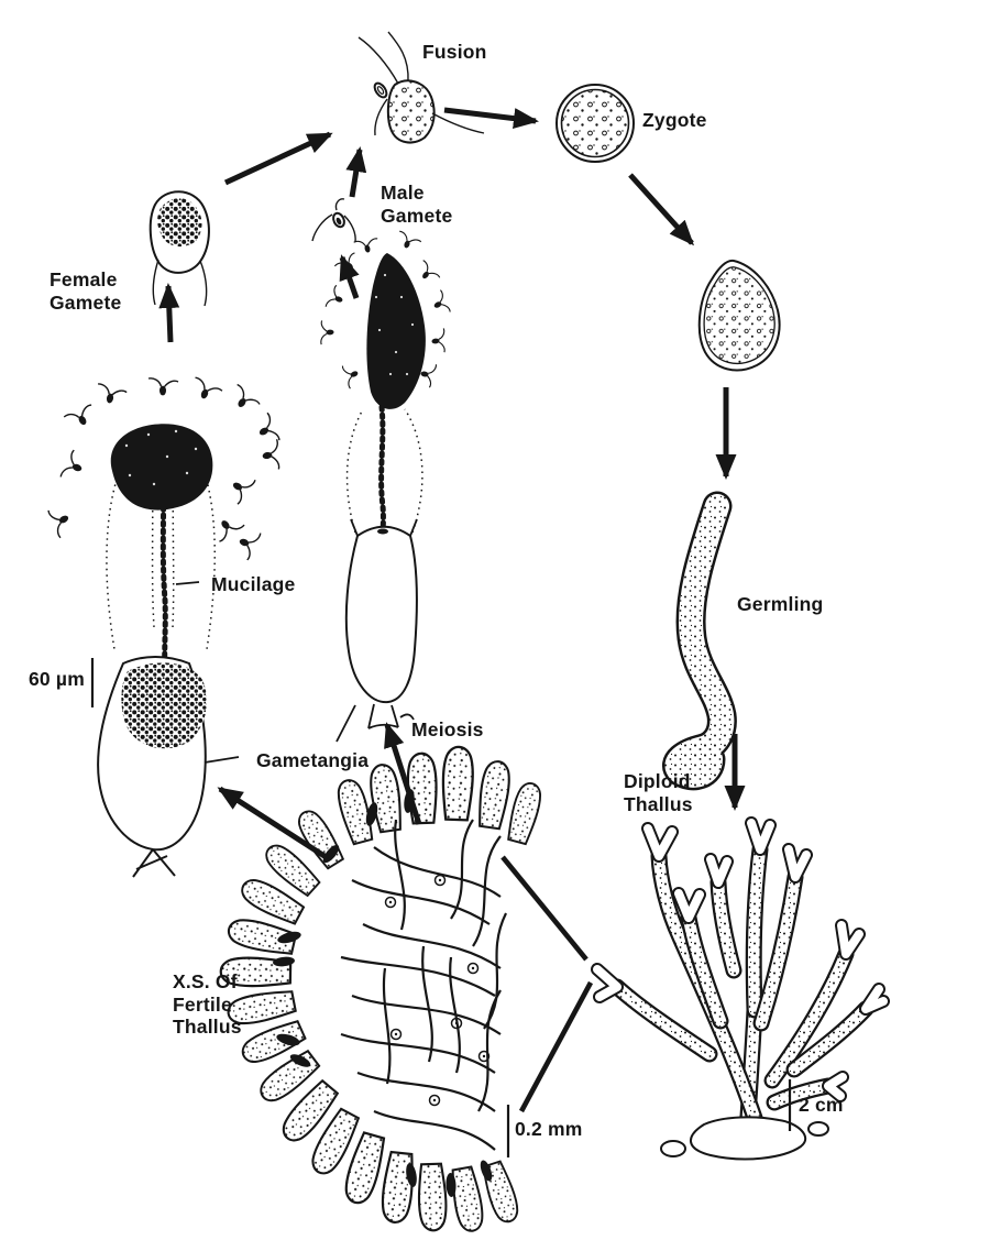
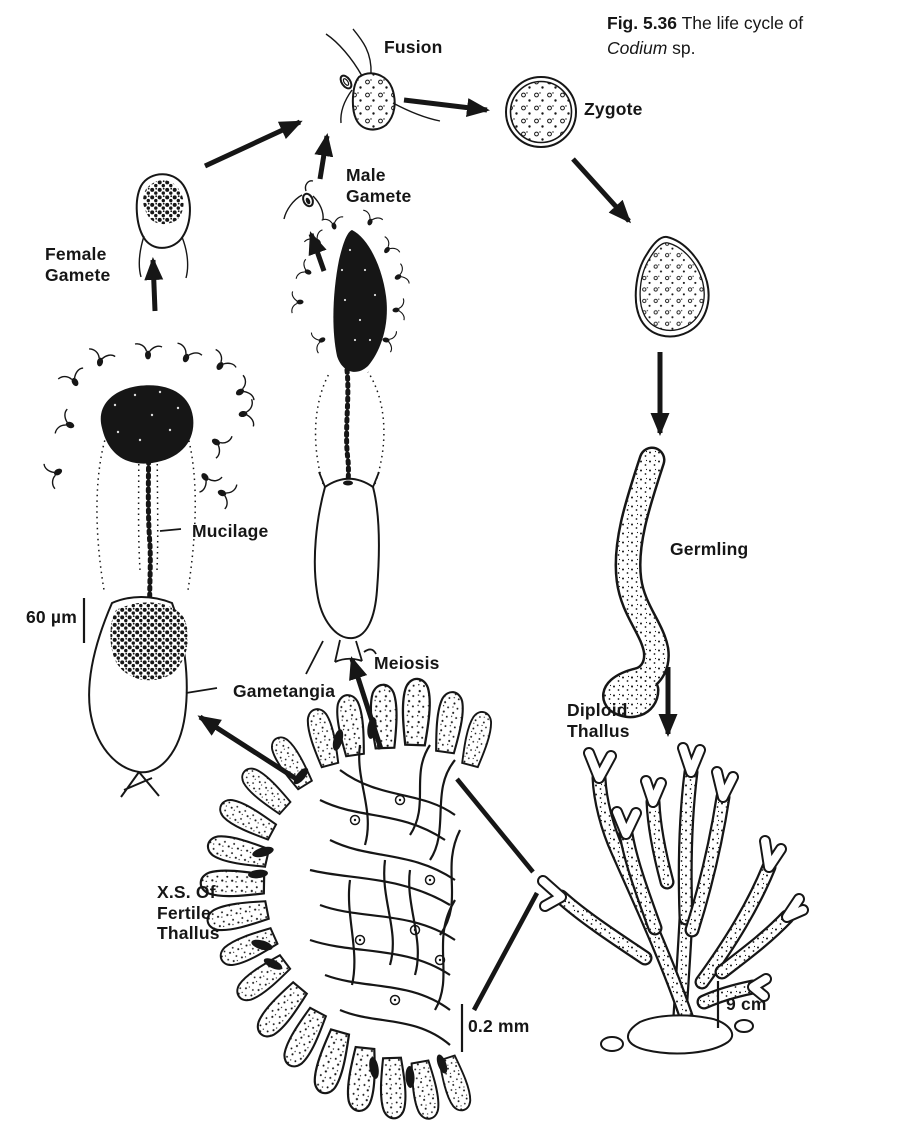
+ Fig. 5.36 The life cycle of
+ Codium sp.
  Fusion
  Zygote
  Male
  Gamete
  Female
  Gamete
  Mucilage
  Gametangia
  Meiosis
  Germling
  Diploid
  Thallus
  X.S. Of
  Fertile
  Thallus
  60 µm
  0.2 mm
- 2 cm
+ 9 cm
